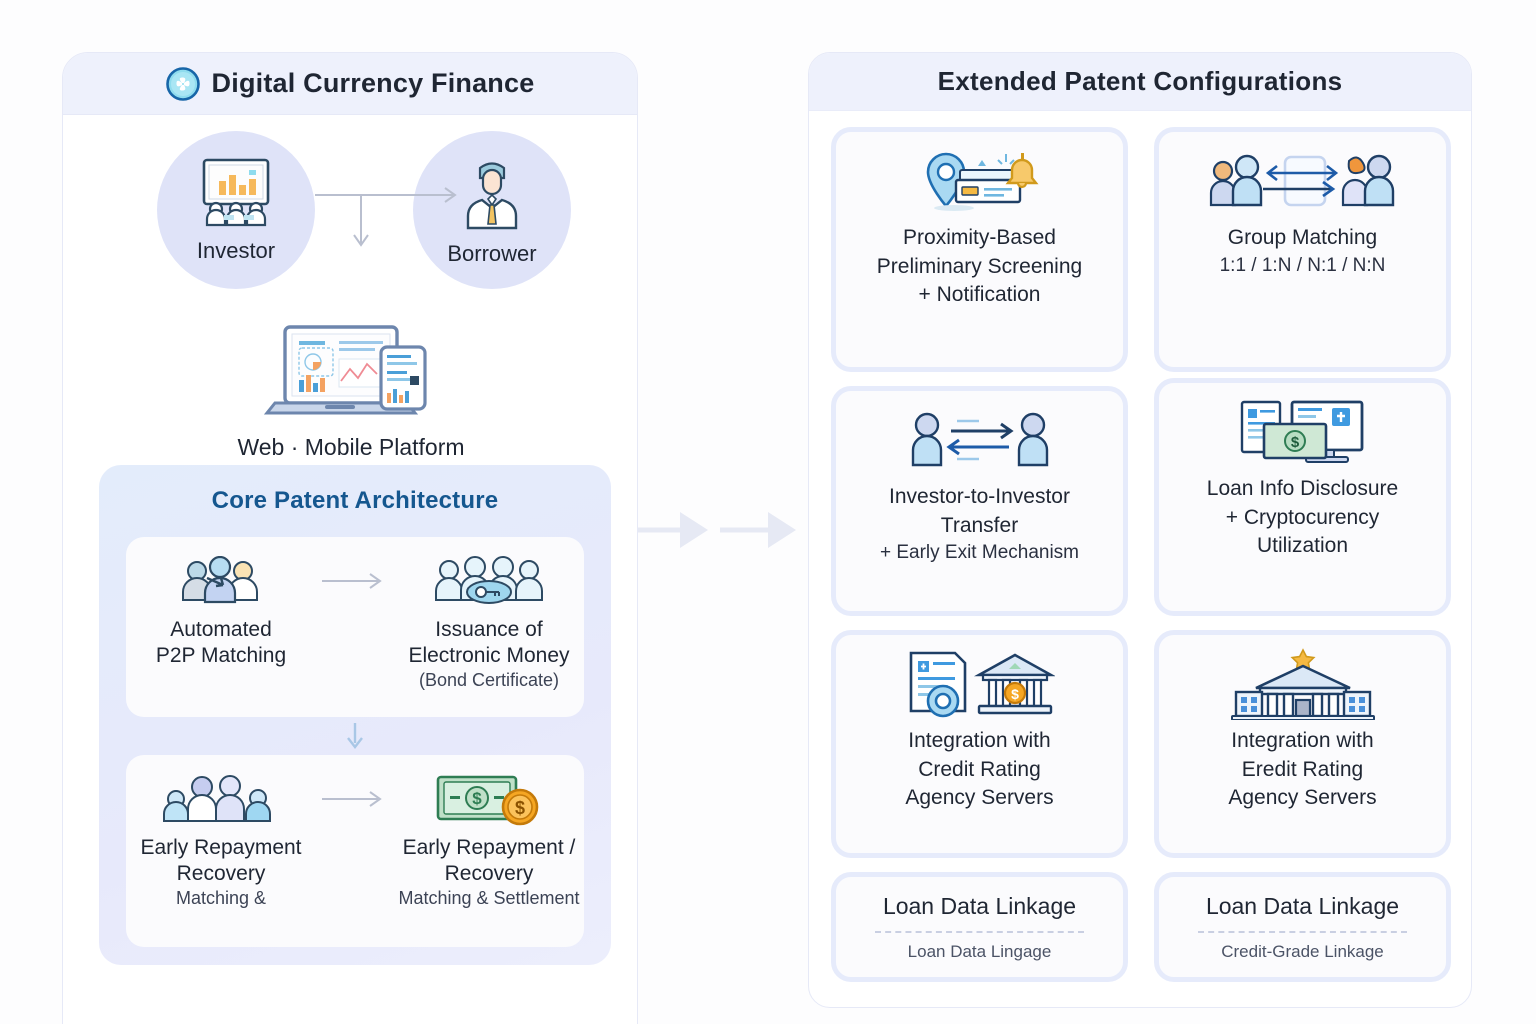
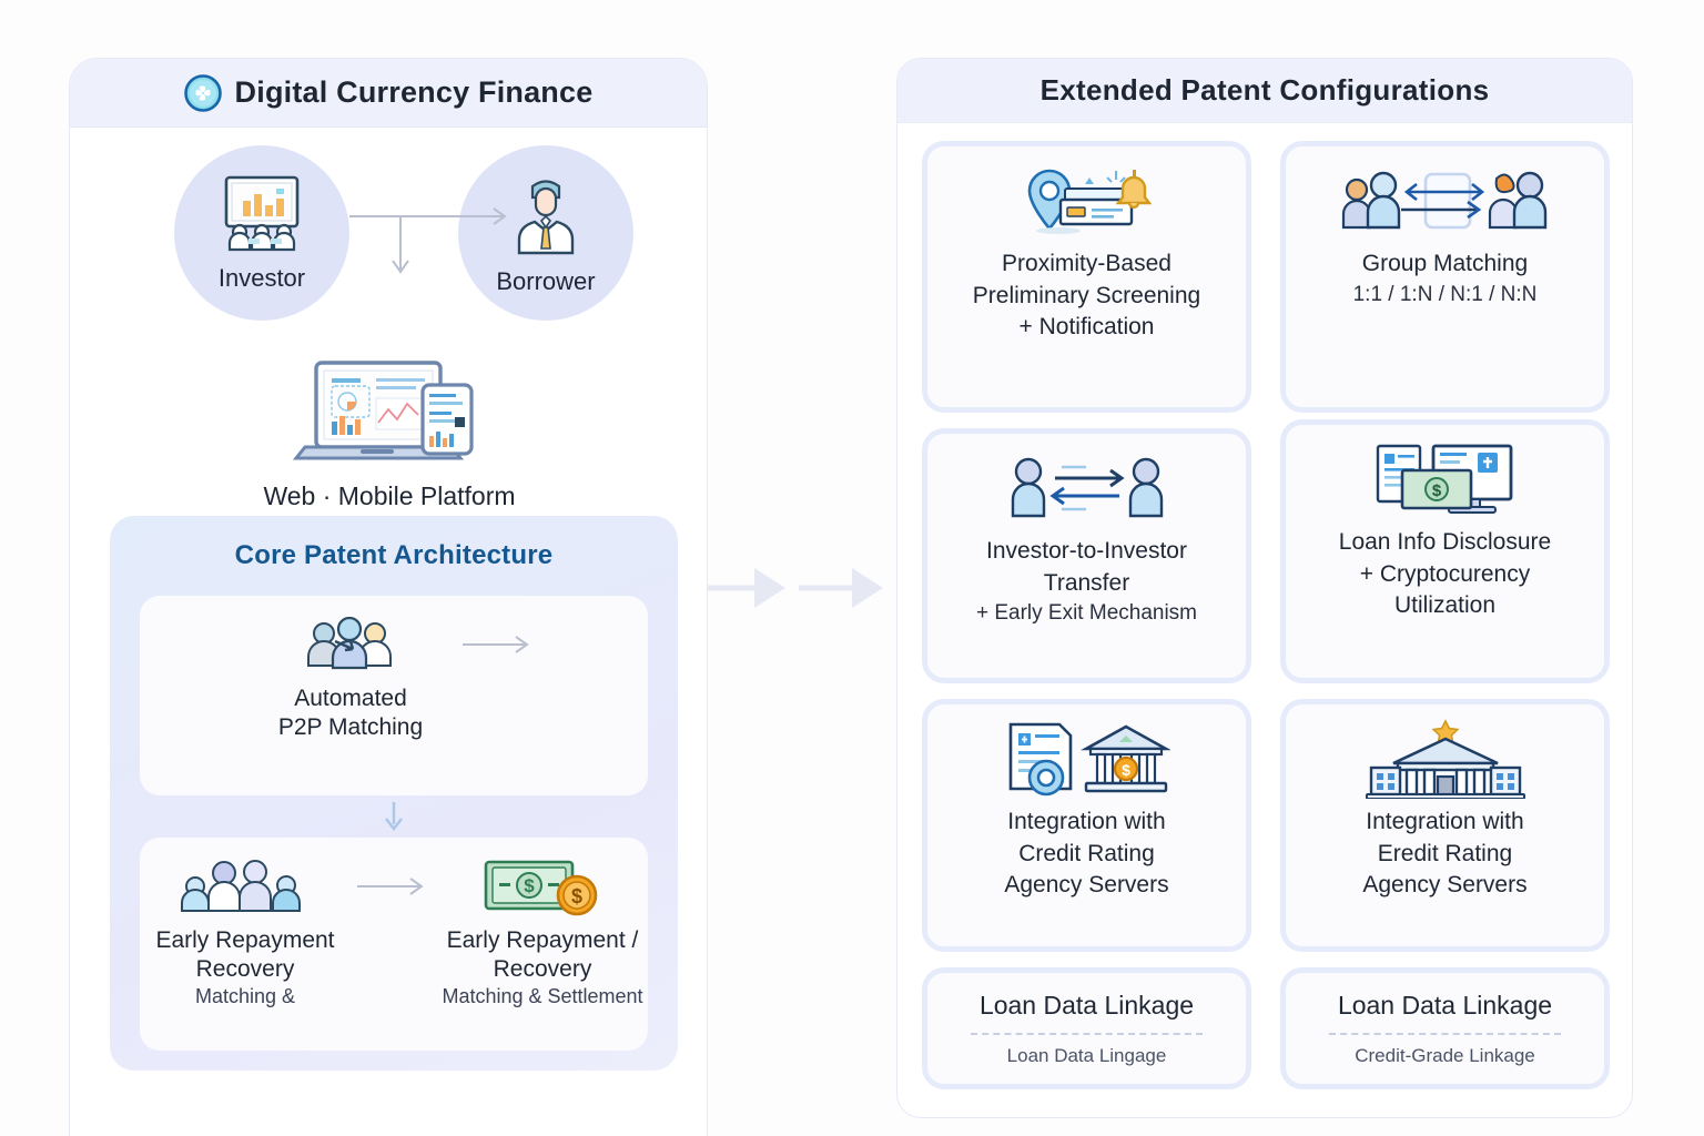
  Digital Currency Finance
  Investor
  Borrower
  Web · Mobile Platform
  Core Patent Architecture
  Automated
  P2P Matching
- Issuance of
- Electronic Money
- (Bond Certificate)
  Early Repayment
  Recovery
  Matching &
  $
  $
  Early Repayment /
  Recovery
  Matching & Settlement
  Extended Patent Configurations
  Proximity-Based
  Preliminary Screening
  + Notification
  Group Matching
  1:1 / 1:N / N:1 / N:N
  Investor-to-Investor
  Transfer
  + Early Exit Mechanism
  $
  Loan Info Disclosure
  + Cryptocurency
  Utilization
  $
  Integration with
  Credit Rating
  Agency Servers
  Integration with
  Eredit Rating
  Agency Servers
  Loan Data Linkage
  Loan Data Lingage
  Loan Data Linkage
  Credit-Grade Linkage
